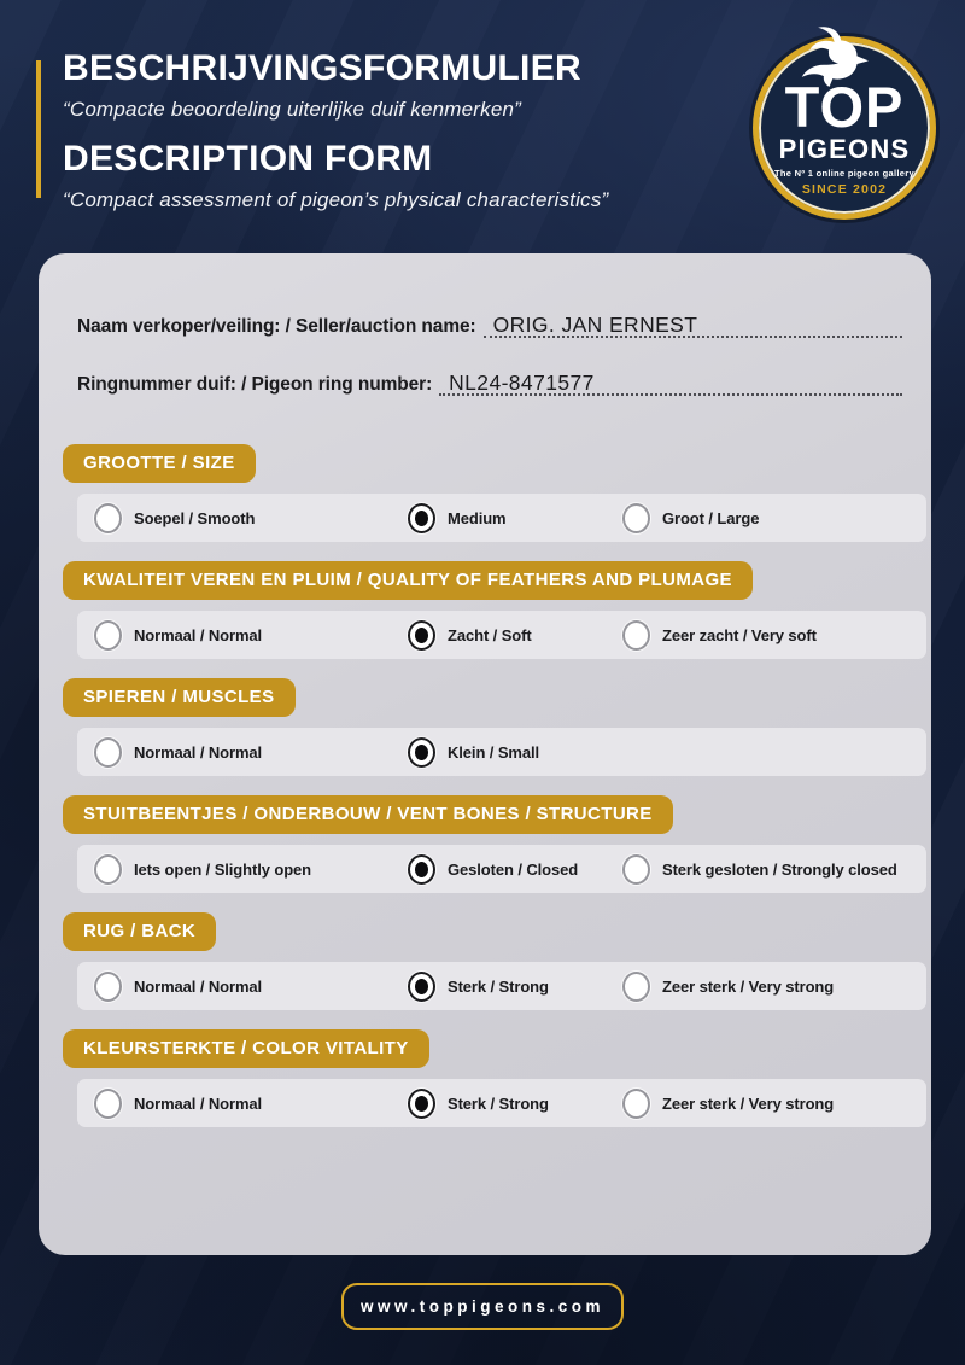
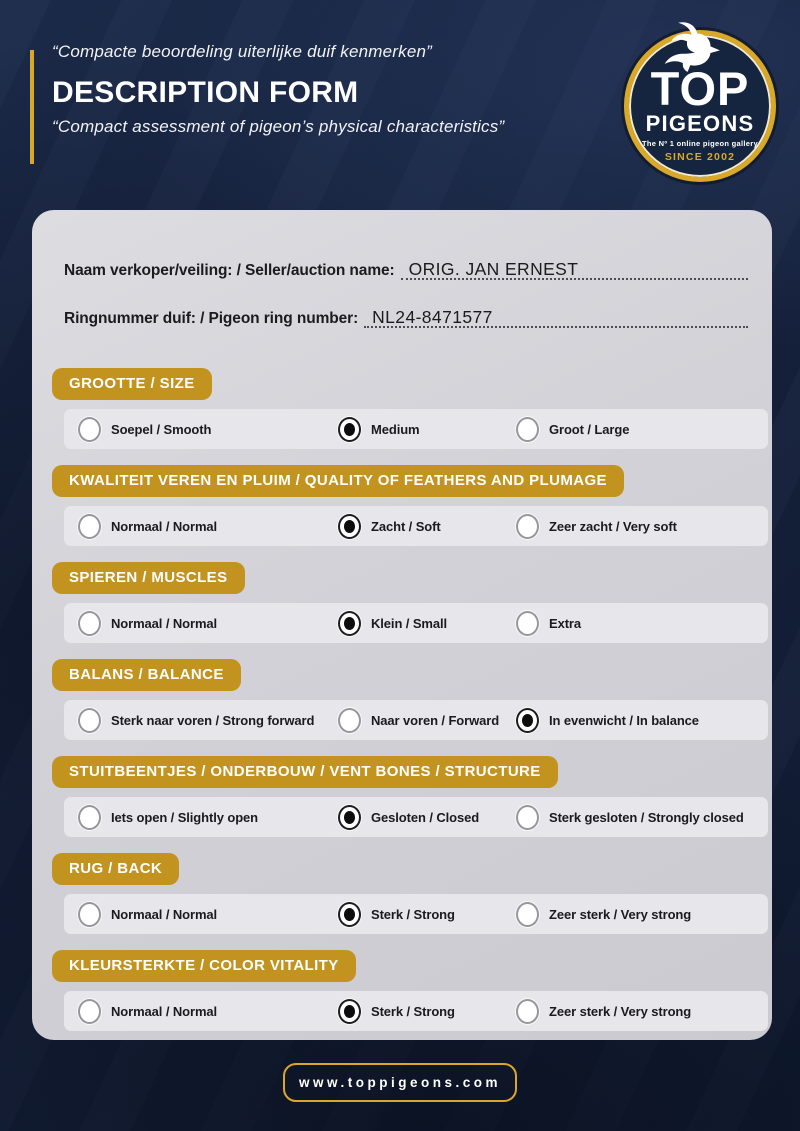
- BESCHRIJVINGSFORMULIER
  “Compacte beoordeling uiterlijke duif kenmerken”
  DESCRIPTION FORM
  “Compact assessment of pigeon’s physical characteristics”
  TOP
  PIGEONS
  The Nº 1 online pigeon gallery
  SINCE 2002
  Naam verkoper/veiling: / Seller/auction name:
  ORIG. JAN ERNEST
  Ringnummer duif: / Pigeon ring number:
  NL24-8471577
  GROOTTE / SIZE
  Soepel / Smooth
  Medium
  Groot / Large
  KWALITEIT VEREN EN PLUIM / QUALITY OF FEATHERS AND PLUMAGE
  Normaal / Normal
  Zacht / Soft
  Zeer zacht / Very soft
  SPIEREN / MUSCLES
  Normaal / Normal
  Klein / Small
+ Extra
+ BALANS / BALANCE
+ Sterk naar voren / Strong forward
+ Naar voren / Forward
+ In evenwicht / In balance
  STUITBEENTJES / ONDERBOUW / VENT BONES / STRUCTURE
  Iets open / Slightly open
  Gesloten / Closed
  Sterk gesloten / Strongly closed
  RUG / BACK
  Normaal / Normal
  Sterk / Strong
  Zeer sterk / Very strong
  KLEURSTERKTE / COLOR VITALITY
  Normaal / Normal
  Sterk / Strong
  Zeer sterk / Very strong
  www.toppigeons.com
